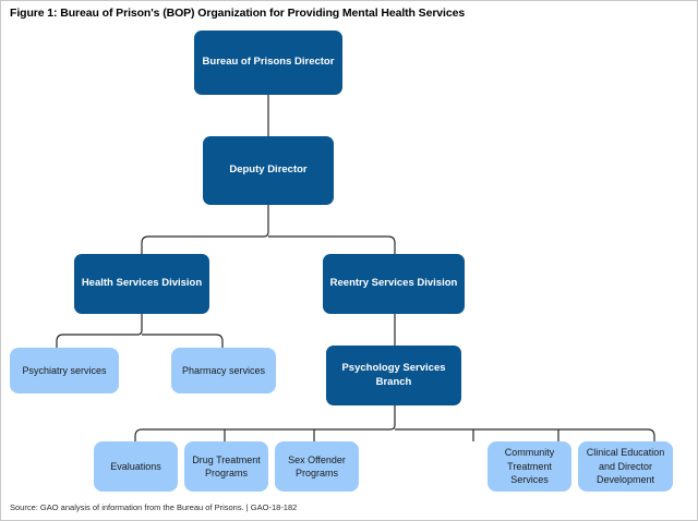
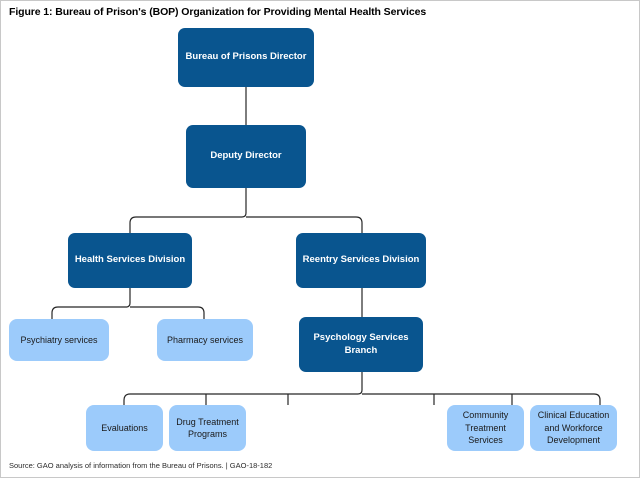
  Figure 1: Bureau of Prison's (BOP) Organization for Providing Mental Health Services
  Bureau of Prisons Director
  Deputy Director
  Health Services Division
  Reentry Services Division
  Psychiatry services
  Pharmacy services
  Psychology Services Branch
  Evaluations
  Drug Treatment Programs
- Sex Offender Programs
  Community Treatment Services
- Clinical Education and Director Development
+ Clinical Education and Workforce Development
  Source: GAO analysis of information from the Bureau of Prisons. | GAO-18-182
